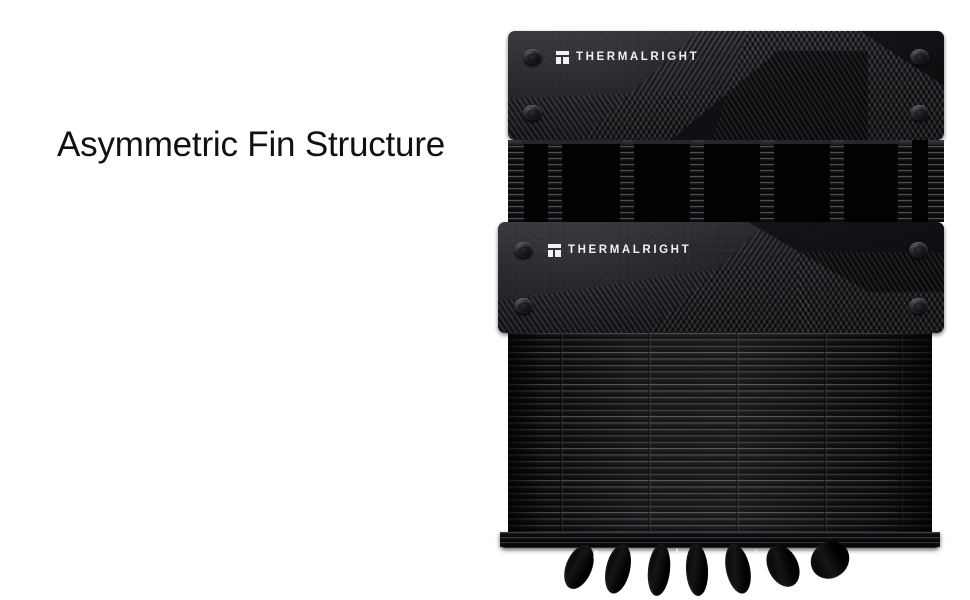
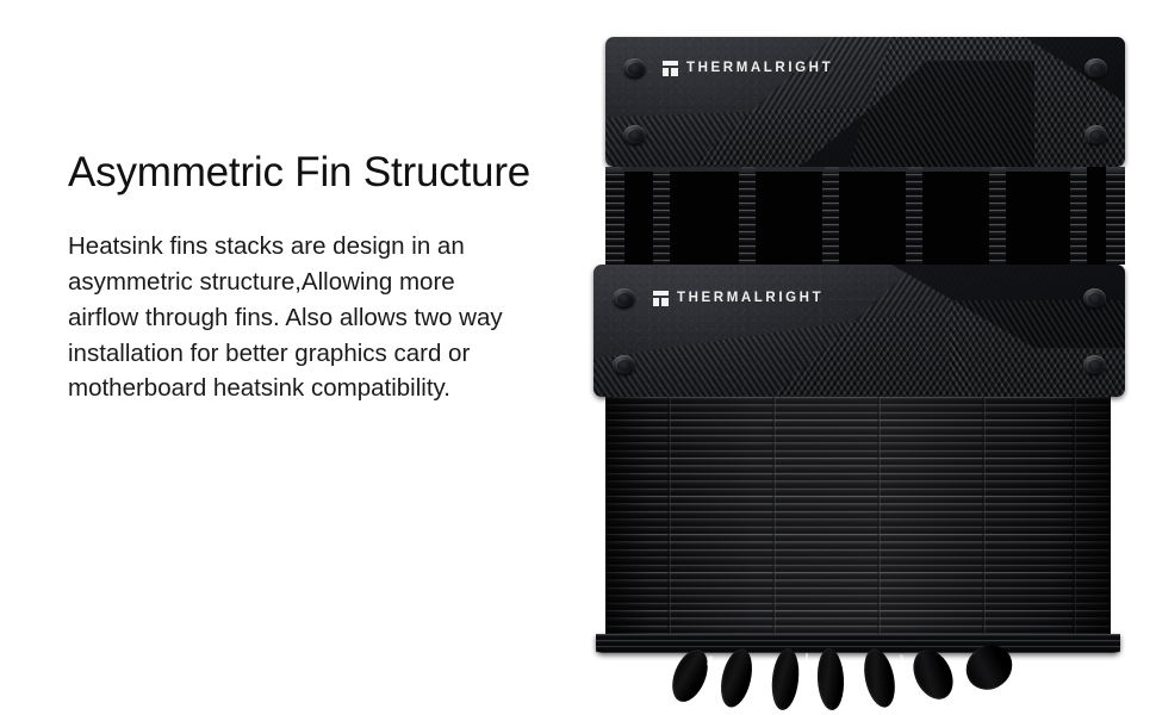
  Asymmetric Fin Structure
+ Heatsink fins stacks are design in an asymmetric structure,Allowing more airflow through fins. Also allows two way installation for better graphics card or motherboard heatsink compatibility.
  THERMALRIGHT
  THERMALRIGHT
